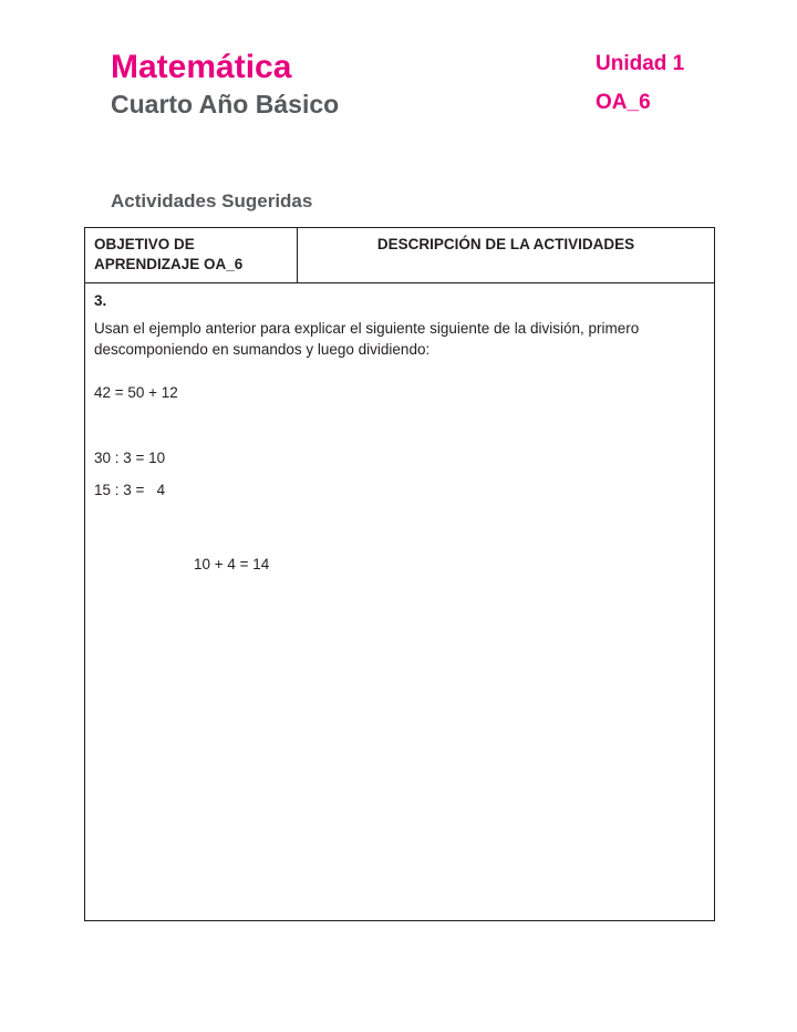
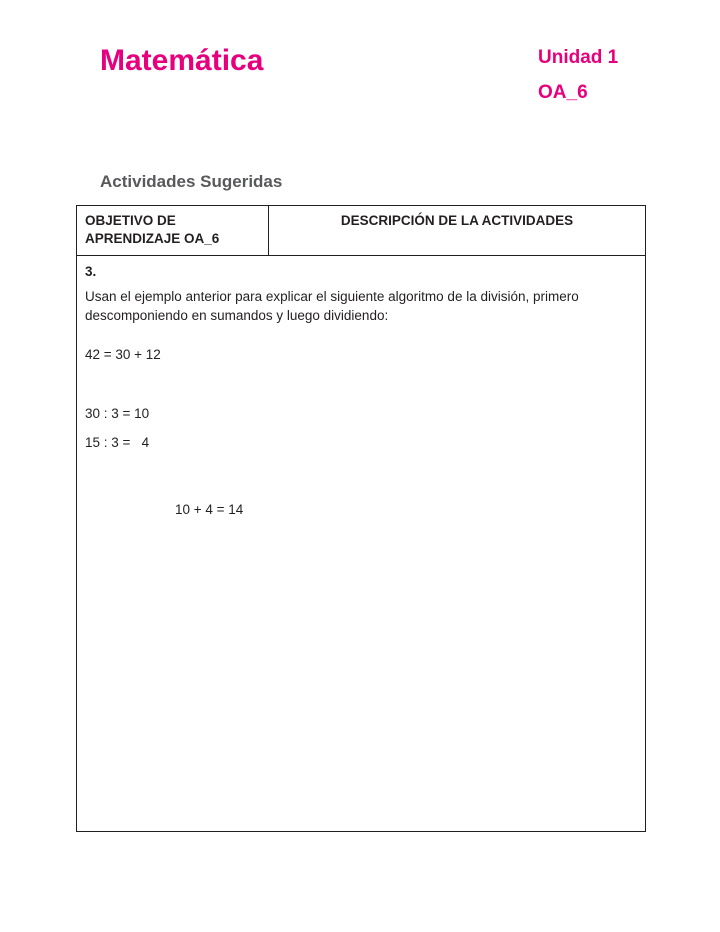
  Matemática
- Cuarto Año Básico
  Unidad 1
  OA_6
  Actividades Sugeridas
  OBJETIVO DE APRENDIZAJE OA_6
  DESCRIPCIÓN DE LA ACTIVIDADES
  3.
- Usan el ejemplo anterior para explicar el siguiente siguiente de la división, primero descomponiendo en sumandos y luego dividiendo:
+ Usan el ejemplo anterior para explicar el siguiente algoritmo de la división, primero descomponiendo en sumandos y luego dividiendo:
- 42 = 50 + 12
+ 42 = 30 + 12
  30 : 3 = 10
  15 : 3 = 4
  10 + 4 = 14
